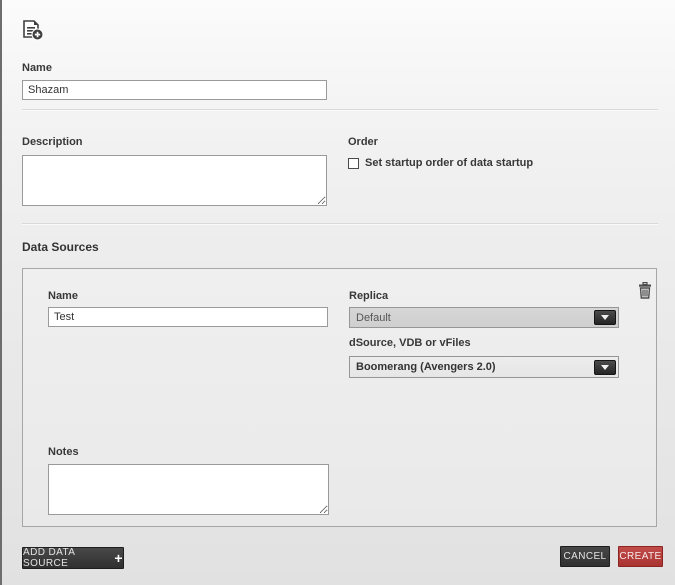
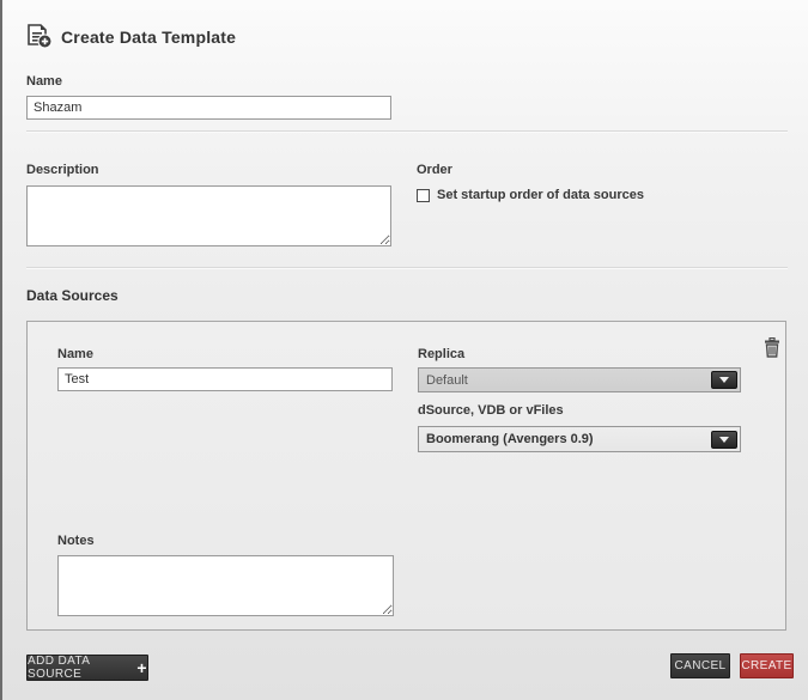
+ Create Data Template
  Name
  Shazam
  Description
  Order
- Set startup order of data startup
+ Set startup order of data sources
  Data Sources
  Name
  Test
  Replica
  Default
  dSource, VDB or vFiles
- Boomerang (Avengers 2.0)
+ Boomerang (Avengers 0.9)
  Notes
  ADD DATA SOURCE
  +
  CANCEL
  CREATE
